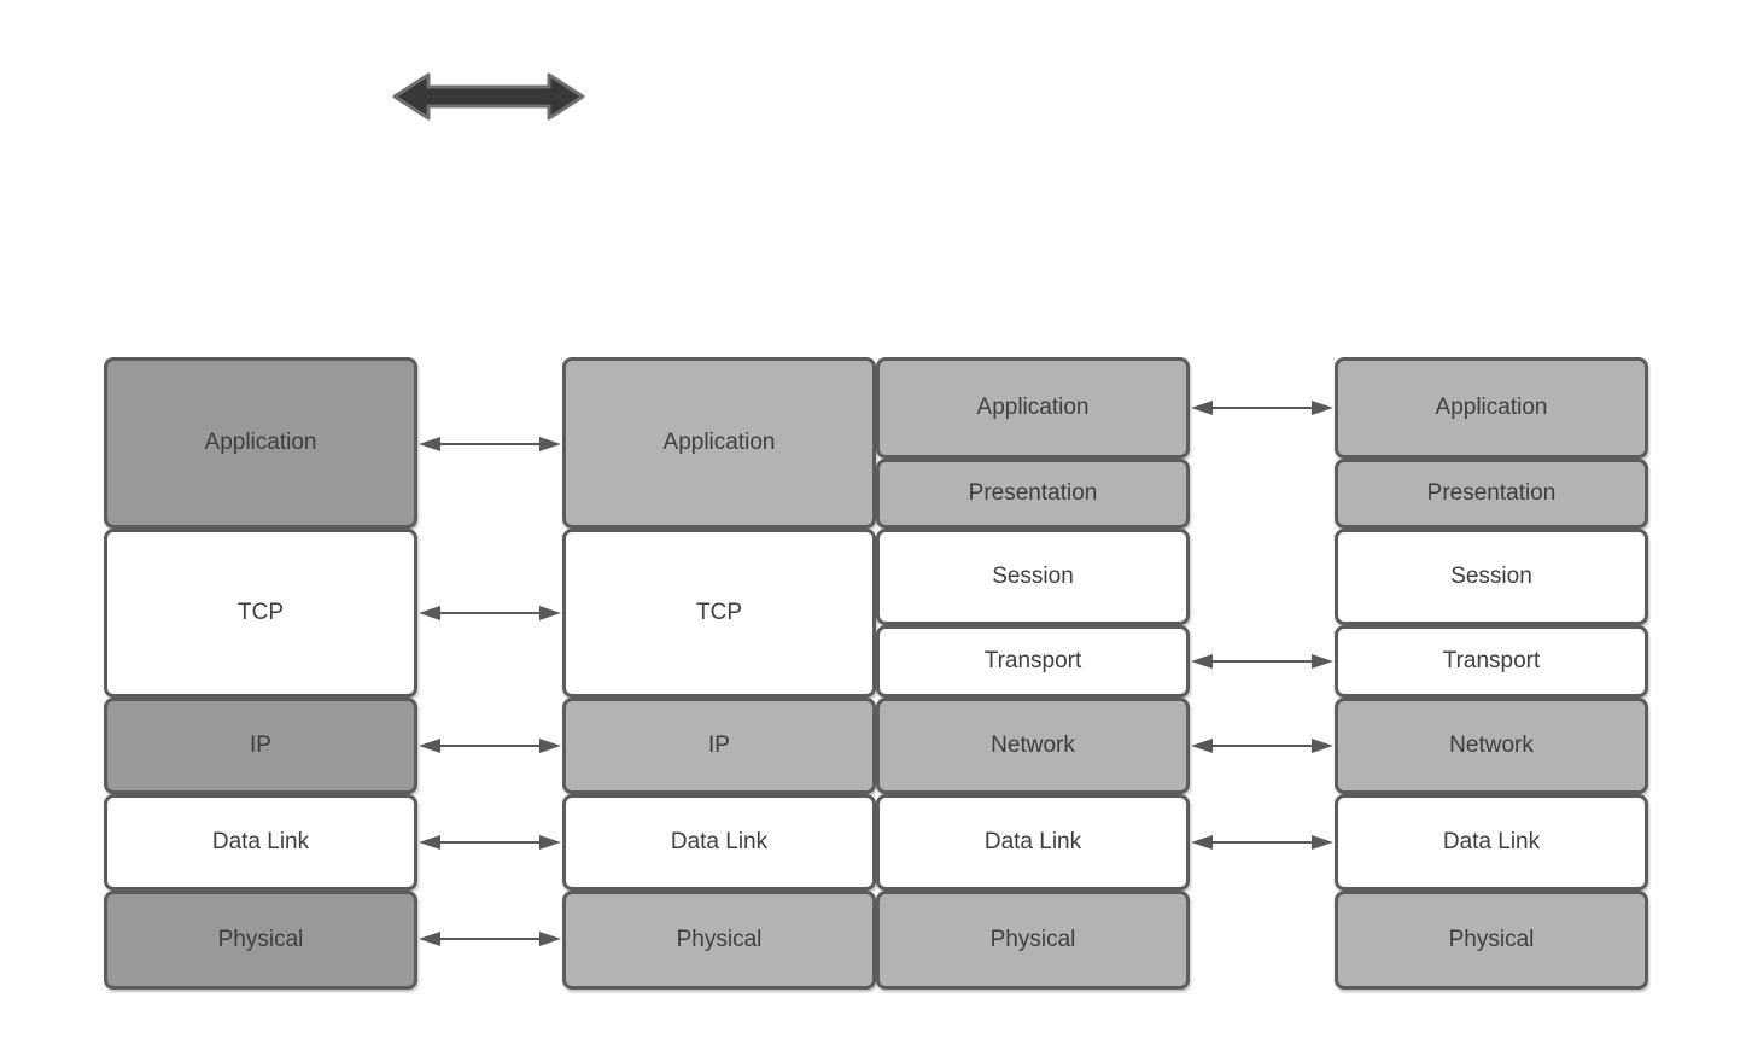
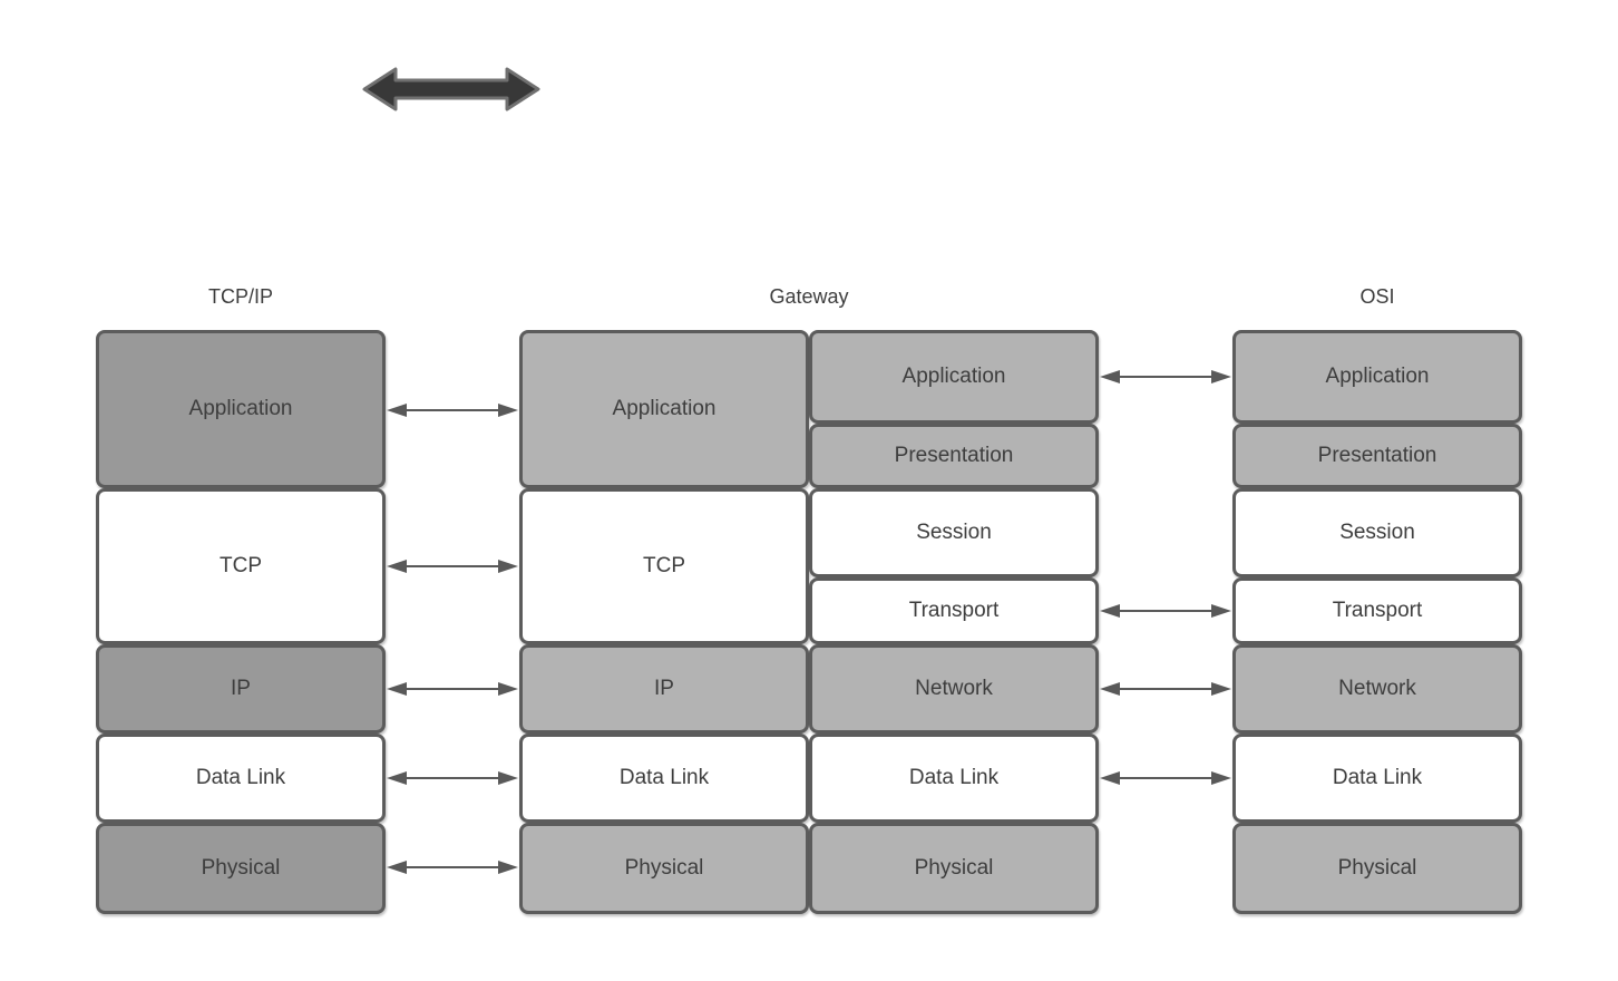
+ TCP/IP
+ Gateway
+ OSI
  Application
  TCP
  IP
  Data Link
  Physical
  Application
  TCP
  IP
  Data Link
  Physical
  Application
  Presentation
  Session
  Transport
  Network
  Data Link
  Physical
  Application
  Presentation
  Session
  Transport
  Network
  Data Link
  Physical
